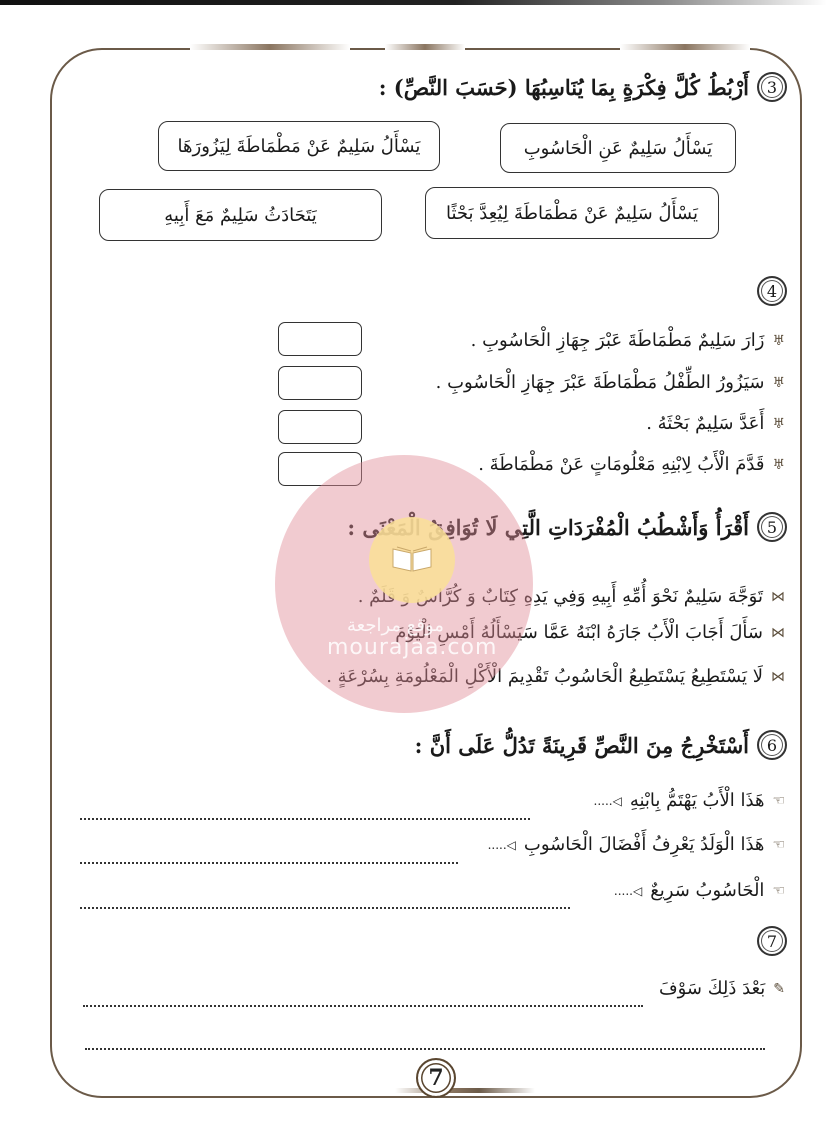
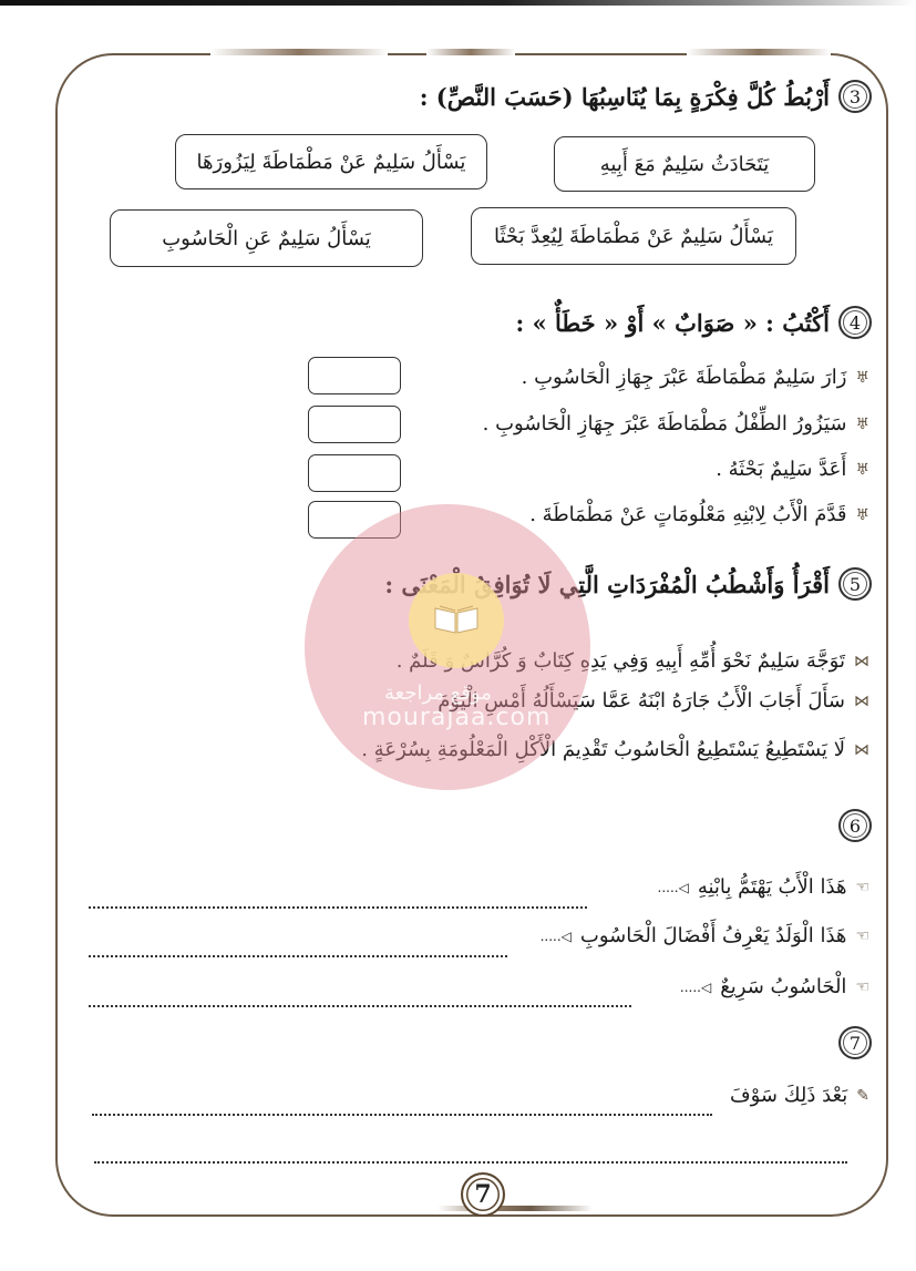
  3
  أَرْبُطُ كُلَّ فِكْرَةٍ بِمَا يُنَاسِبُهَا (حَسَبَ النَّصِّ) :
- يَسْأَلُ سَلِيمٌ عَنِ الْحَاسُوبِ
+ يَتَحَادَثُ سَلِيمٌ مَعَ أَبِيهِ
  يَسْأَلُ سَلِيمٌ عَنْ مَطْمَاطَةَ لِيَزُورَهَا
  يَسْأَلُ سَلِيمٌ عَنْ مَطْمَاطَةَ لِيُعِدَّ بَحْثًا
- يَتَحَادَثُ سَلِيمٌ مَعَ أَبِيهِ
+ يَسْأَلُ سَلِيمٌ عَنِ الْحَاسُوبِ
  4
+ أَكْتُبُ : « صَوَابٌ » أَوْ « خَطَأٌ » :
  ♅
  زَارَ سَلِيمٌ مَطْمَاطَةَ عَبْرَ جِهَازِ الْحَاسُوبِ .
  ♅
  سَيَزُورُ الطِّفْلُ مَطْمَاطَةَ عَبْرَ جِهَازِ الْحَاسُوبِ .
  ♅
  أَعَدَّ سَلِيمٌ بَحْثَهُ .
  ♅
  قَدَّمَ الْأَبُ لِابْنِهِ مَعْلُومَاتٍ عَنْ مَطْمَاطَةَ .
  5
  أَقْرَأُ وَأَشْطُبُ الْمُفْرَدَاتِ الَّتِي لَا تُوَافِقُ الْمَعْنَى :
  ⋈
  تَوَجَّهَ سَلِيمٌ نَحْوَ أُمِّهِ أَبِيهِ وَفِي يَدِهِ كِتَابٌ وَ كُرَّاسٌ وَ قَلَمٌ .
  ⋈
  سَأَلَ أَجَابَ الْأَبُ جَارَهُ ابْنَهُ عَمَّا سَيَسْأَلُهُ أَمْسِ الْيَوْمَ
  ⋈
  لَا يَسْتَطِيعُ يَسْتَطِيعُ الْحَاسُوبُ تَقْدِيمَ الْأَكْلِ الْمَعْلُومَةِ بِسُرْعَةٍ .
  6
- أَسْتَخْرِجُ مِنَ النَّصِّ قَرِينَةً تَدُلُّ عَلَى أَنَّ :
  ☜
  هَذَا الْأَبُ يَهْتَمُّ بِابْنِهِ
  ◁.....
  ☜
  هَذَا الْوَلَدُ يَعْرِفُ أَفْضَالَ الْحَاسُوبِ
  ◁.....
  ☜
  الْحَاسُوبُ سَرِيعٌ
  ◁.....
  7
  ✎
  بَعْدَ ذَلِكَ سَوْفَ
  7
  موقع مراجعة
  mourajaa.com
